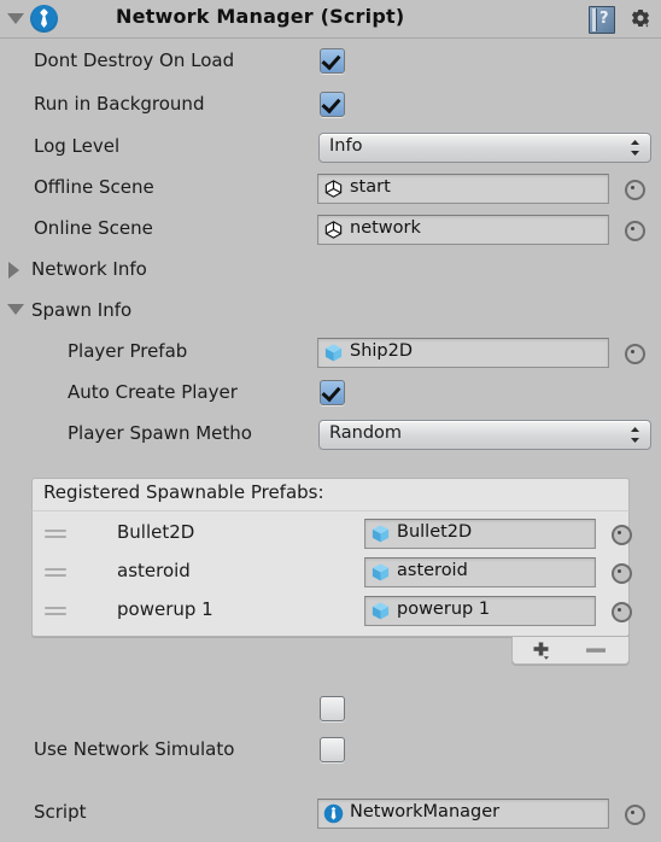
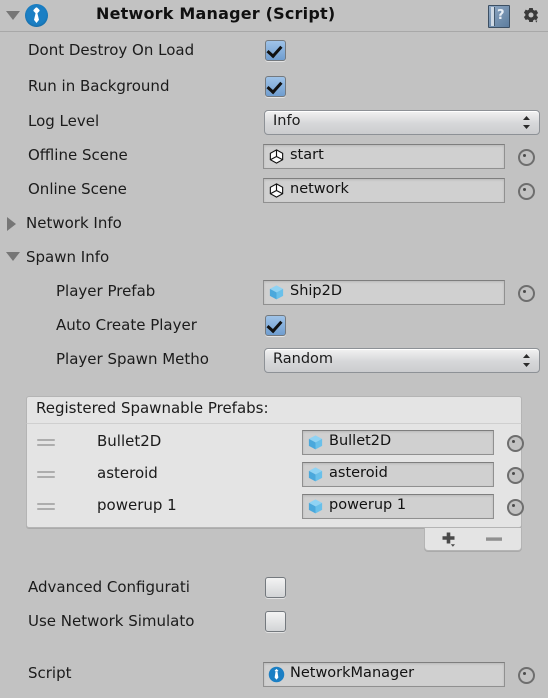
  Network Manager (Script)
  Dont Destroy On Load
  Run in Background
  Log Level
  Info
  Offline Scene
  start
  Online Scene
  network
  Network Info
  Spawn Info
  Player Prefab
  Ship2D
  Auto Create Player
  Player Spawn Metho
  Random
  Registered Spawnable Prefabs:
  Bullet2D
  Bullet2D
  asteroid
  asteroid
  powerup 1
  powerup 1
+ Advanced Configurati
  Use Network Simulato
  Script
  NetworkManager
